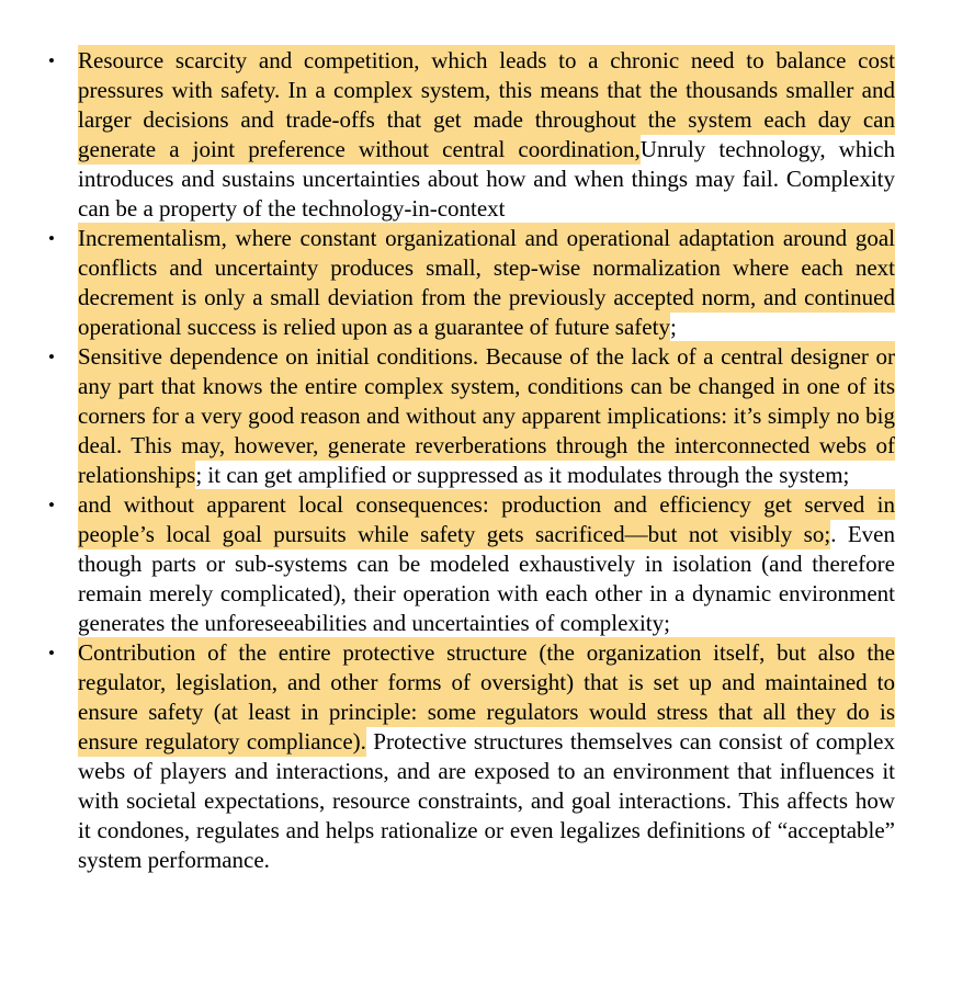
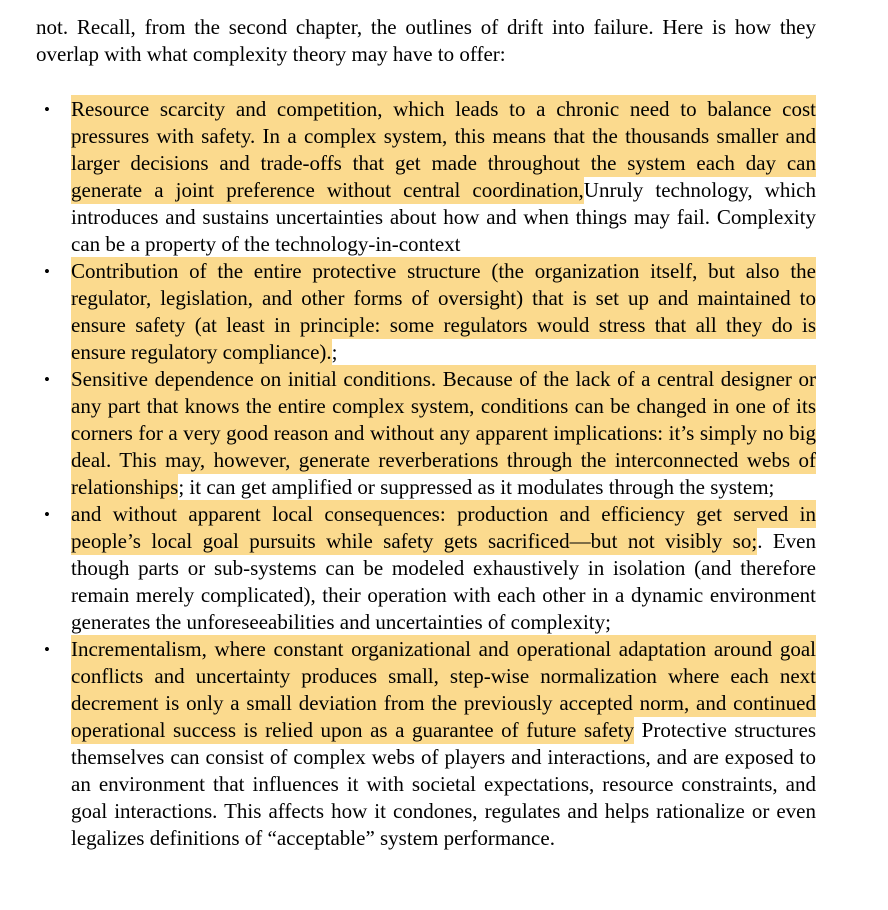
+ not. Recall, from the second chapter, the outlines of drift into failure. Here is how they overlap with what complexity theory may have to offer:
  •
  Resource scarcity and competition, which leads to a chronic need to balance cost pressures with safety. In a complex system, this means that the thousands smaller and larger decisions and trade-offs that get made throughout the system each day can generate a joint preference without central coordination,Unruly technology, which introduces and sustains uncertainties about how and when things may fail. Complexity can be a property of the technology-in-context
  •
- Incrementalism, where constant organizational and operational adaptation around goal conflicts and uncertainty produces small, step-wise normalization where each next decrement is only a small deviation from the previously accepted norm, and continued operational success is relied upon as a guarantee of future safety;
+ Contribution of the entire protective structure (the organization itself, but also the regulator, legislation, and other forms of oversight) that is set up and maintained to ensure safety (at least in principle: some regulators would stress that all they do is ensure regulatory compliance).;
  •
  Sensitive dependence on initial conditions. Because of the lack of a central designer or any part that knows the entire complex system, conditions can be changed in one of its corners for a very good reason and without any apparent implications: it’s simply no big deal. This may, however, generate reverberations through the interconnected webs of relationships; it can get amplified or suppressed as it modulates through the system;
  •
  and without apparent local consequences: production and efficiency get served in people’s local goal pursuits while safety gets sacrificed—but not visibly so;. Even though parts or sub-systems can be modeled exhaustively in isolation (and therefore remain merely complicated), their operation with each other in a dynamic environment generates the unforeseeabilities and uncertainties of complexity;
  •
- Contribution of the entire protective structure (the organization itself, but also the regulator, legislation, and other forms of oversight) that is set up and maintained to ensure safety (at least in principle: some regulators would stress that all they do is ensure regulatory compliance). Protective structures themselves can consist of complex webs of players and interactions, and are exposed to an environment that influences it with societal expectations, resource constraints, and goal interactions. This affects how it condones, regulates and helps rationalize or even legalizes definitions of “acceptable” system performance.
+ Incrementalism, where constant organizational and operational adaptation around goal conflicts and uncertainty produces small, step-wise normalization where each next decrement is only a small deviation from the previously accepted norm, and continued operational success is relied upon as a guarantee of future safety Protective structures themselves can consist of complex webs of players and interactions, and are exposed to an environment that influences it with societal expectations, resource constraints, and goal interactions. This affects how it condones, regulates and helps rationalize or even legalizes definitions of “acceptable” system performance.
